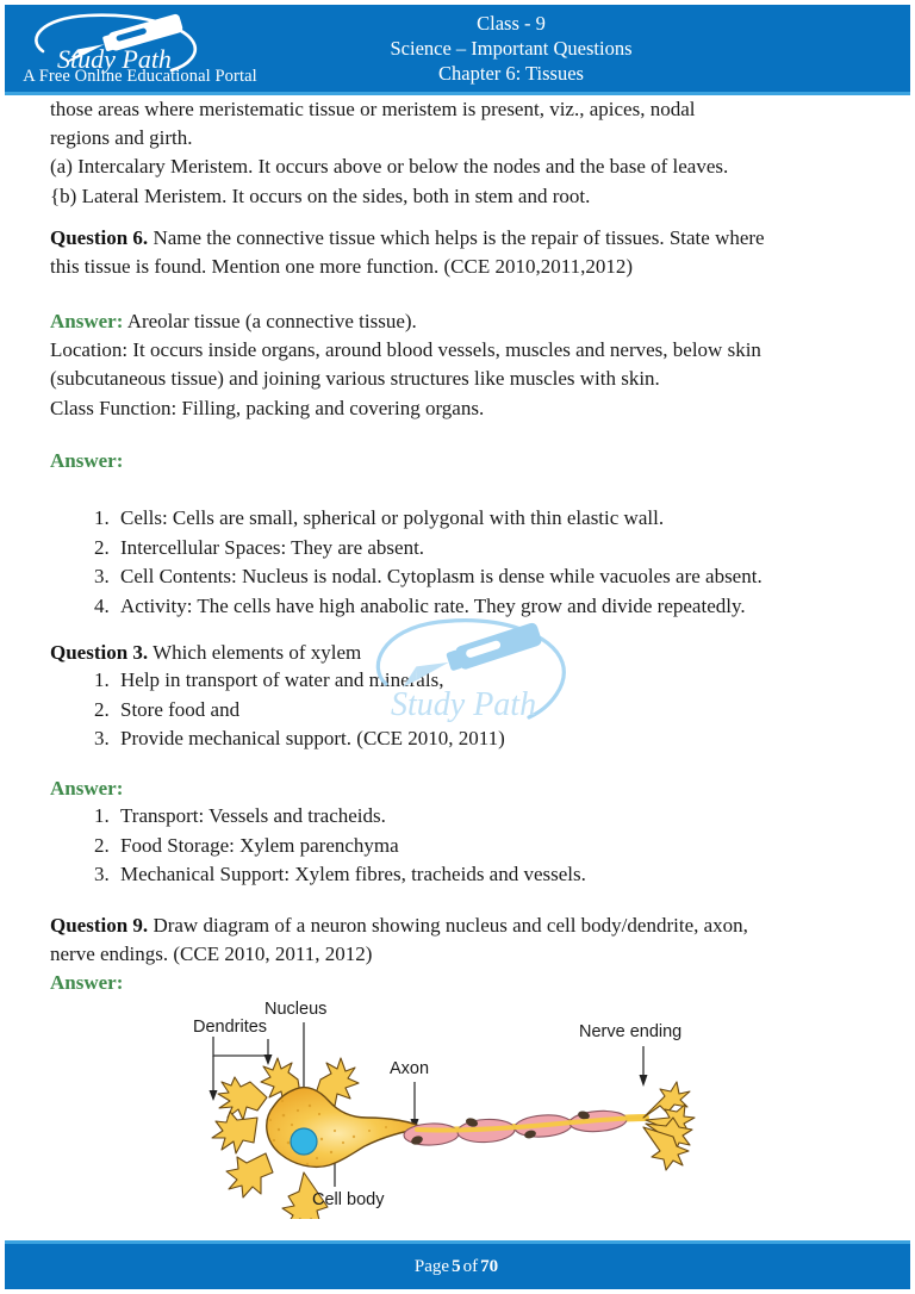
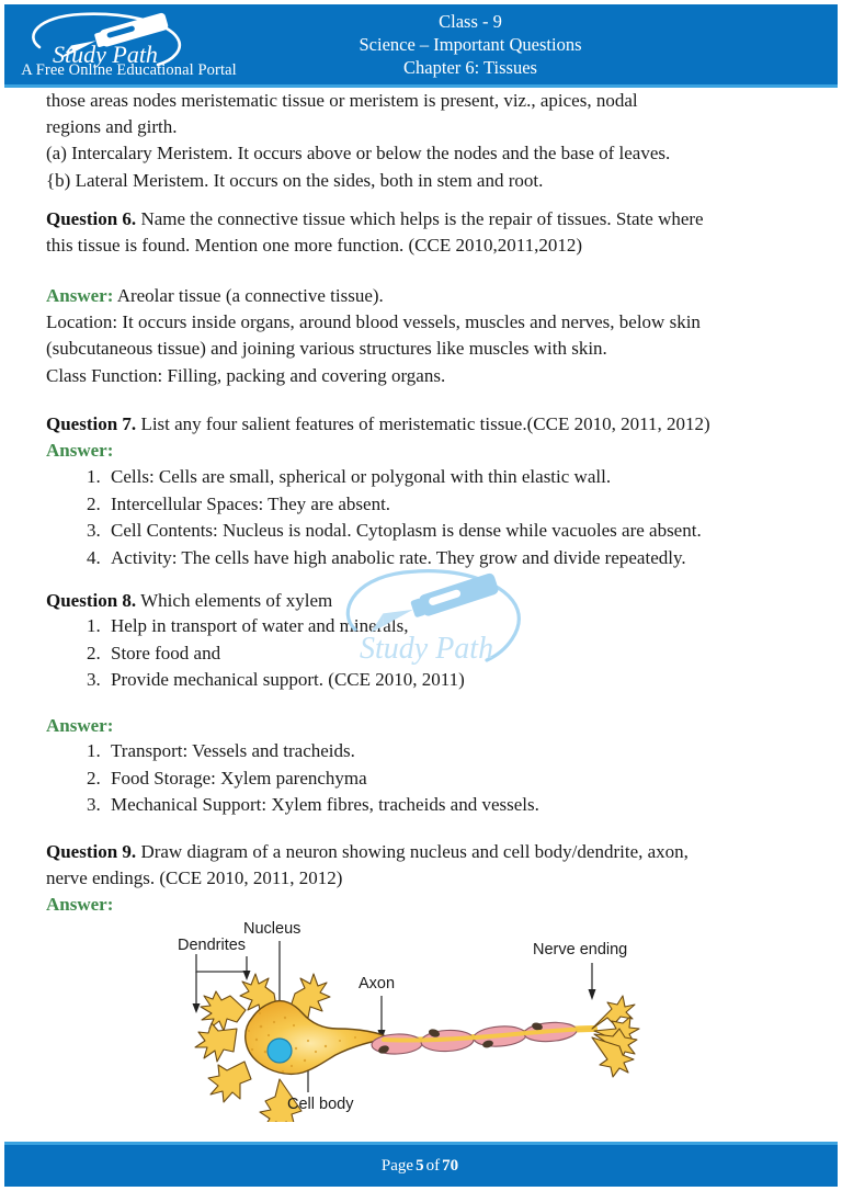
  Study Path
  A Free Online Educational Portal
  Class - 9
  Science – Important Questions
  Chapter 6: Tissues
- those areas where meristematic tissue or meristem is present, viz., apices, nodal
+ those areas nodes meristematic tissue or meristem is present, viz., apices, nodal
  regions and girth.
  (a) Intercalary Meristem. It occurs above or below the nodes and the base of leaves.
  {b) Lateral Meristem. It occurs on the sides, both in stem and root.
  Question 6. Name the connective tissue which helps is the repair of tissues. State where
  this tissue is found. Mention one more function. (CCE 2010,2011,2012)
  Answer: Areolar tissue (a connective tissue).
  Location: It occurs inside organs, around blood vessels, muscles and nerves, below skin
  (subcutaneous tissue) and joining various structures like muscles with skin.
  Class Function: Filling, packing and covering organs.
+ Question 7. List any four salient features of meristematic tissue.(CCE 2010, 2011, 2012)
  Answer:
  Cells: Cells are small, spherical or polygonal with thin elastic wall.
  Intercellular Spaces: They are absent.
  Cell Contents: Nucleus is nodal. Cytoplasm is dense while vacuoles are absent.
  Activity: The cells have high anabolic rate. They grow and divide repeatedly.
- Question 3. Which elements of xylem
+ Question 8. Which elements of xylem
  Help in transport of water and mineals,
  Store food and
  Provide mechanical support. (CCE 2010, 2011)
  Answer:
  Transport: Vessels and tracheids.
  Food Storage: Xylem parenchyma
  Mechanical Support: Xylem fibres, tracheids and vessels.
  Question 9. Draw diagram of a neuron showing nucleus and cell body/dendrite, axon,
  nerve endings. (CCE 2010, 2011, 2012)
  Answer:
  Study Path
  Dendrites
  Nucleus
  Cell body
  Axon
  Nerve ending
  Page
  5
  of
  70
